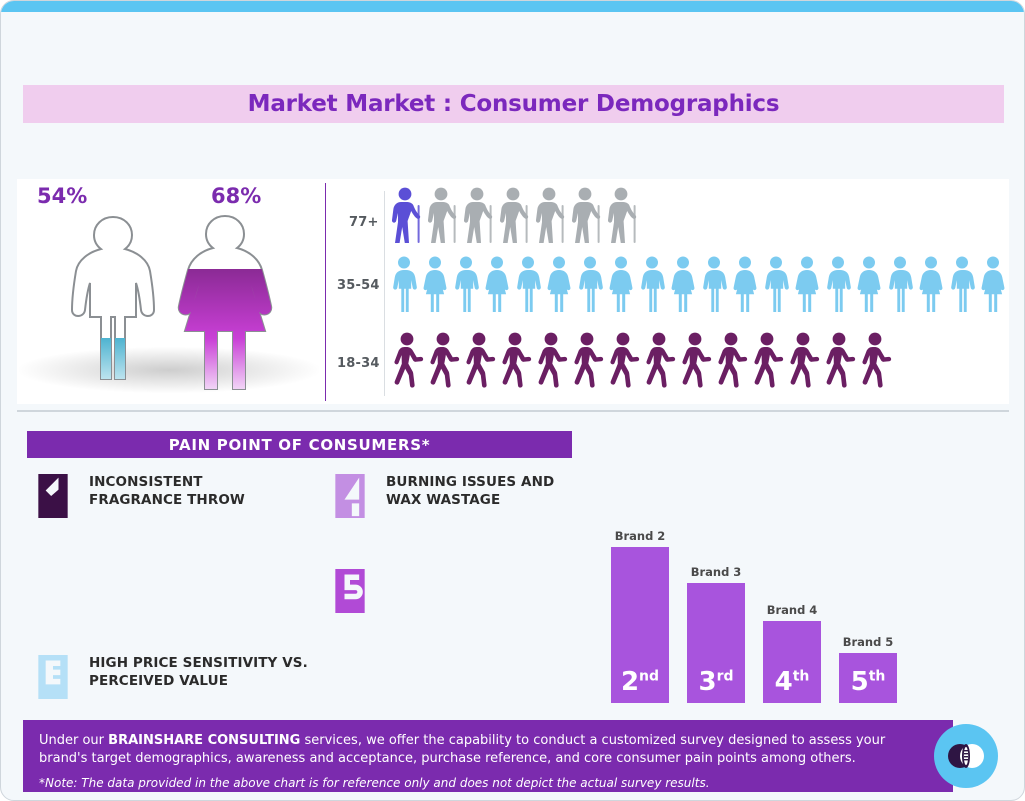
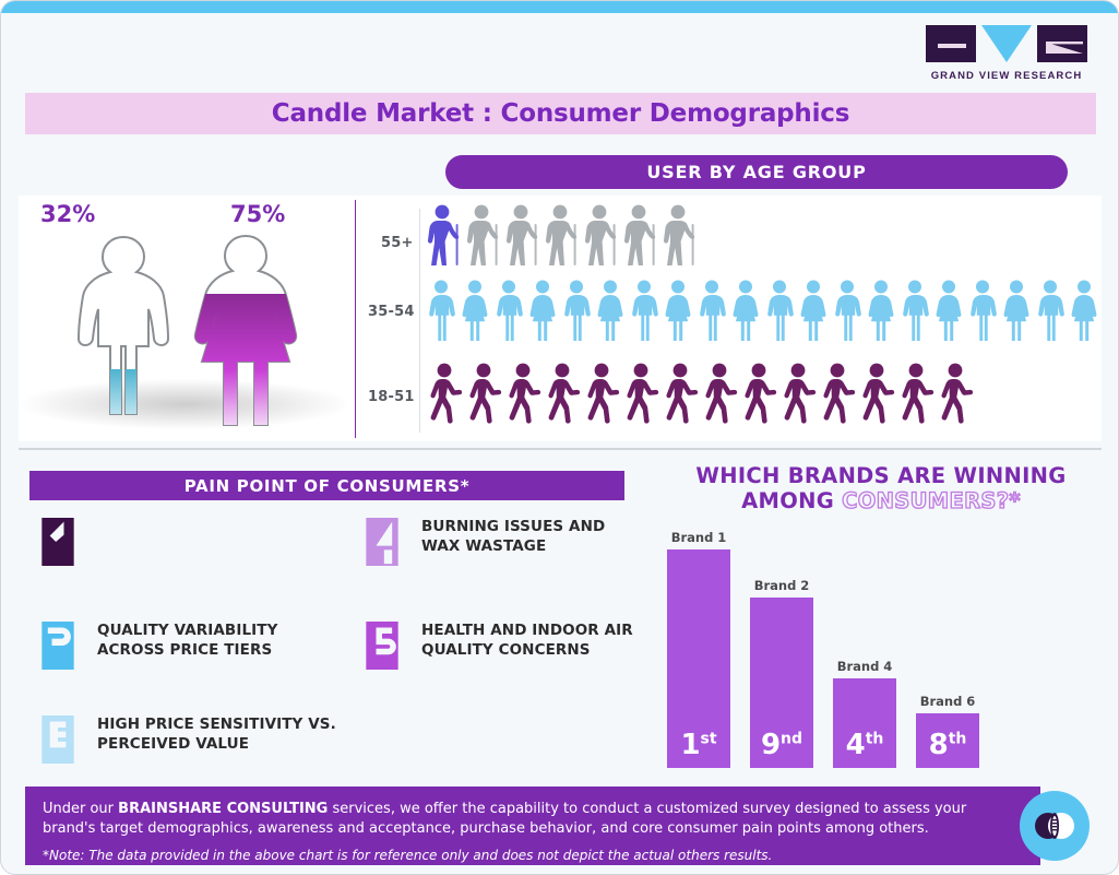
+ GRAND VIEW RESEARCH
- Market Market : Consumer Demographics
+ Candle Market : Consumer Demographics
+ USER BY AGE GROUP
- 54%
+ 32%
- 68%
+ 75%
- 77+
+ 55+
  35-54
- 18-34
+ 18-51
  PAIN POINT OF CONSUMERS*
- INCONSISTENT
- FRAGRANCE THROW
  BURNING ISSUES AND
  WAX WASTAGE
+ QUALITY VARIABILITY
+ ACROSS PRICE TIERS
+ HEALTH AND INDOOR AIR
+ QUALITY CONCERNS
  HIGH PRICE SENSITIVITY VS.
  PERCEIVED VALUE
+ WHICH BRANDS ARE WINNING
+ AMONG CONSUMERS?*
+ Brand 1
+ 1st
  Brand 2
- 2nd
+ 9nd
- Brand 3
- 3rd
  Brand 4
  4th
- Brand 5
+ Brand 6
- 5th
+ 8th
- Under our BRAINSHARE CONSULTING services, we offer the capability to conduct a customized survey designed to assess your brand's target demographics, awareness and acceptance, purchase reference, and core consumer pain points among others.
+ Under our BRAINSHARE CONSULTING services, we offer the capability to conduct a customized survey designed to assess your brand's target demographics, awareness and acceptance, purchase behavior, and core consumer pain points among others.
- *Note: The data provided in the above chart is for reference only and does not depict the actual survey results.
+ *Note: The data provided in the above chart is for reference only and does not depict the actual others results.
